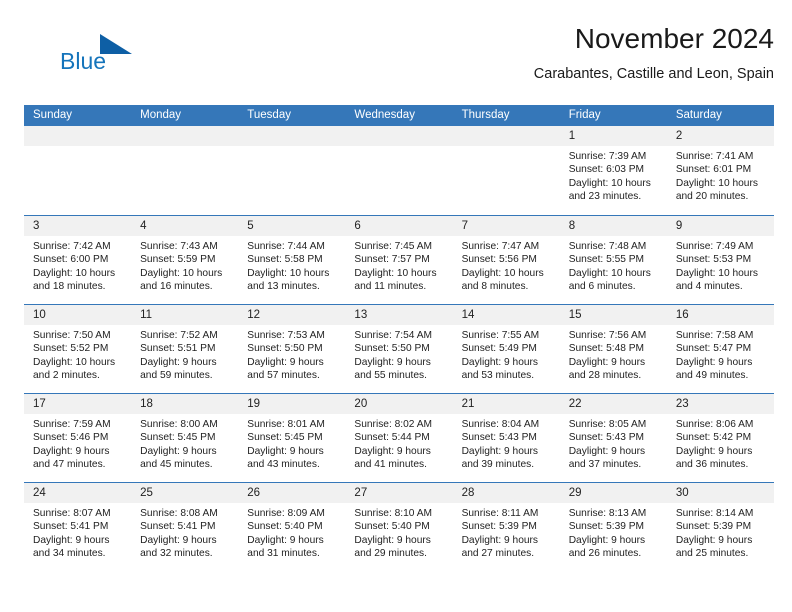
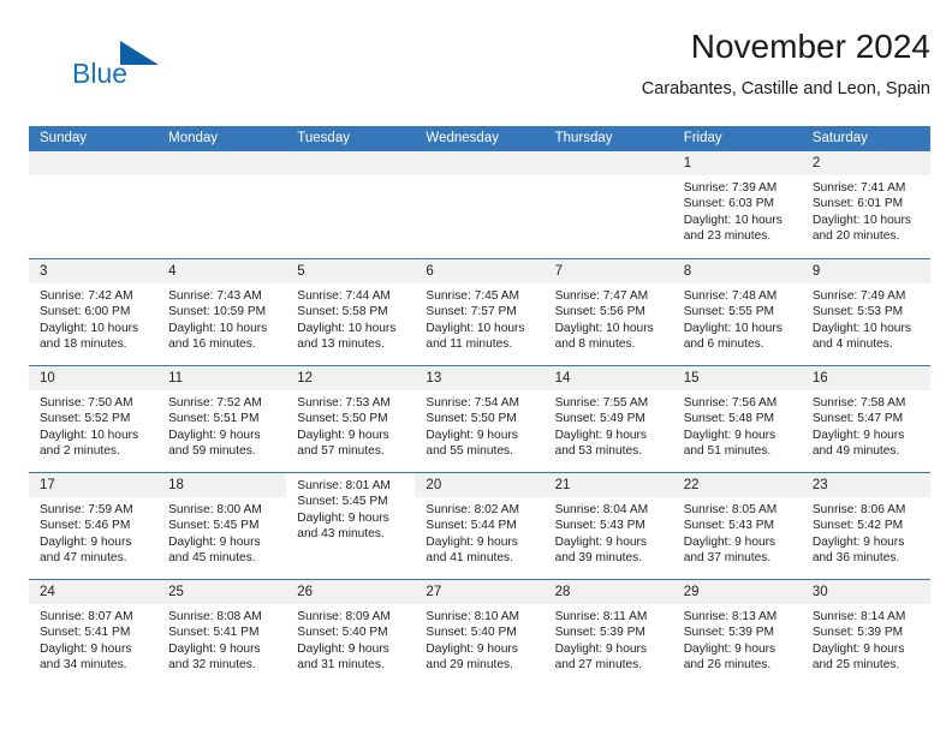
  Blue
  November 2024
  Carabantes, Castille and Leon, Spain
  Sunday
  Monday
  Tuesday
  Wednesday
  Thursday
  Friday
  Saturday
  1
  Sunrise: 7:39 AM
  Sunset: 6:03 PM
  Daylight: 10 hours
  and 23 minutes.
  2
  Sunrise: 7:41 AM
  Sunset: 6:01 PM
  Daylight: 10 hours
  and 20 minutes.
  3
  Sunrise: 7:42 AM
  Sunset: 6:00 PM
  Daylight: 10 hours
  and 18 minutes.
  4
  Sunrise: 7:43 AM
- Sunset: 5:59 PM
+ Sunset: 10:59 PM
  Daylight: 10 hours
  and 16 minutes.
  5
  Sunrise: 7:44 AM
  Sunset: 5:58 PM
  Daylight: 10 hours
  and 13 minutes.
  6
  Sunrise: 7:45 AM
  Sunset: 7:57 PM
  Daylight: 10 hours
  and 11 minutes.
  7
  Sunrise: 7:47 AM
  Sunset: 5:56 PM
  Daylight: 10 hours
  and 8 minutes.
  8
  Sunrise: 7:48 AM
  Sunset: 5:55 PM
  Daylight: 10 hours
  and 6 minutes.
  9
  Sunrise: 7:49 AM
  Sunset: 5:53 PM
  Daylight: 10 hours
  and 4 minutes.
  10
  Sunrise: 7:50 AM
  Sunset: 5:52 PM
  Daylight: 10 hours
  and 2 minutes.
  11
  Sunrise: 7:52 AM
  Sunset: 5:51 PM
  Daylight: 9 hours
  and 59 minutes.
  12
  Sunrise: 7:53 AM
  Sunset: 5:50 PM
  Daylight: 9 hours
  and 57 minutes.
  13
  Sunrise: 7:54 AM
  Sunset: 5:50 PM
  Daylight: 9 hours
  and 55 minutes.
  14
  Sunrise: 7:55 AM
  Sunset: 5:49 PM
  Daylight: 9 hours
  and 53 minutes.
  15
  Sunrise: 7:56 AM
  Sunset: 5:48 PM
  Daylight: 9 hours
- and 28 minutes.
+ and 51 minutes.
  16
  Sunrise: 7:58 AM
  Sunset: 5:47 PM
  Daylight: 9 hours
  and 49 minutes.
  17
  Sunrise: 7:59 AM
  Sunset: 5:46 PM
  Daylight: 9 hours
  and 47 minutes.
  18
  Sunrise: 8:00 AM
  Sunset: 5:45 PM
  Daylight: 9 hours
  and 45 minutes.
- 19
  Sunrise: 8:01 AM
  Sunset: 5:45 PM
  Daylight: 9 hours
  and 43 minutes.
  20
  Sunrise: 8:02 AM
  Sunset: 5:44 PM
  Daylight: 9 hours
  and 41 minutes.
  21
  Sunrise: 8:04 AM
  Sunset: 5:43 PM
  Daylight: 9 hours
  and 39 minutes.
  22
  Sunrise: 8:05 AM
  Sunset: 5:43 PM
  Daylight: 9 hours
  and 37 minutes.
  23
  Sunrise: 8:06 AM
  Sunset: 5:42 PM
  Daylight: 9 hours
  and 36 minutes.
  24
  Sunrise: 8:07 AM
  Sunset: 5:41 PM
  Daylight: 9 hours
  and 34 minutes.
  25
  Sunrise: 8:08 AM
  Sunset: 5:41 PM
  Daylight: 9 hours
  and 32 minutes.
  26
  Sunrise: 8:09 AM
  Sunset: 5:40 PM
  Daylight: 9 hours
  and 31 minutes.
  27
  Sunrise: 8:10 AM
  Sunset: 5:40 PM
  Daylight: 9 hours
  and 29 minutes.
  28
  Sunrise: 8:11 AM
  Sunset: 5:39 PM
  Daylight: 9 hours
  and 27 minutes.
  29
  Sunrise: 8:13 AM
  Sunset: 5:39 PM
  Daylight: 9 hours
  and 26 minutes.
  30
  Sunrise: 8:14 AM
  Sunset: 5:39 PM
  Daylight: 9 hours
  and 25 minutes.
